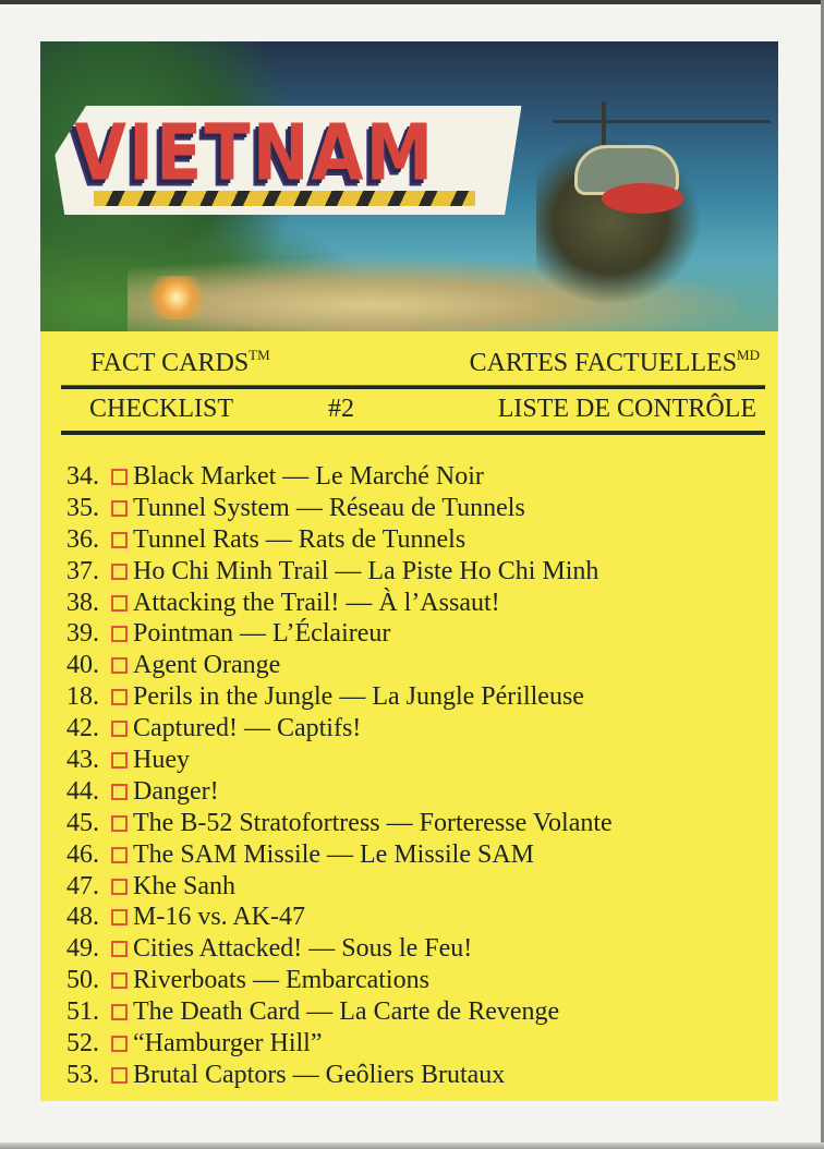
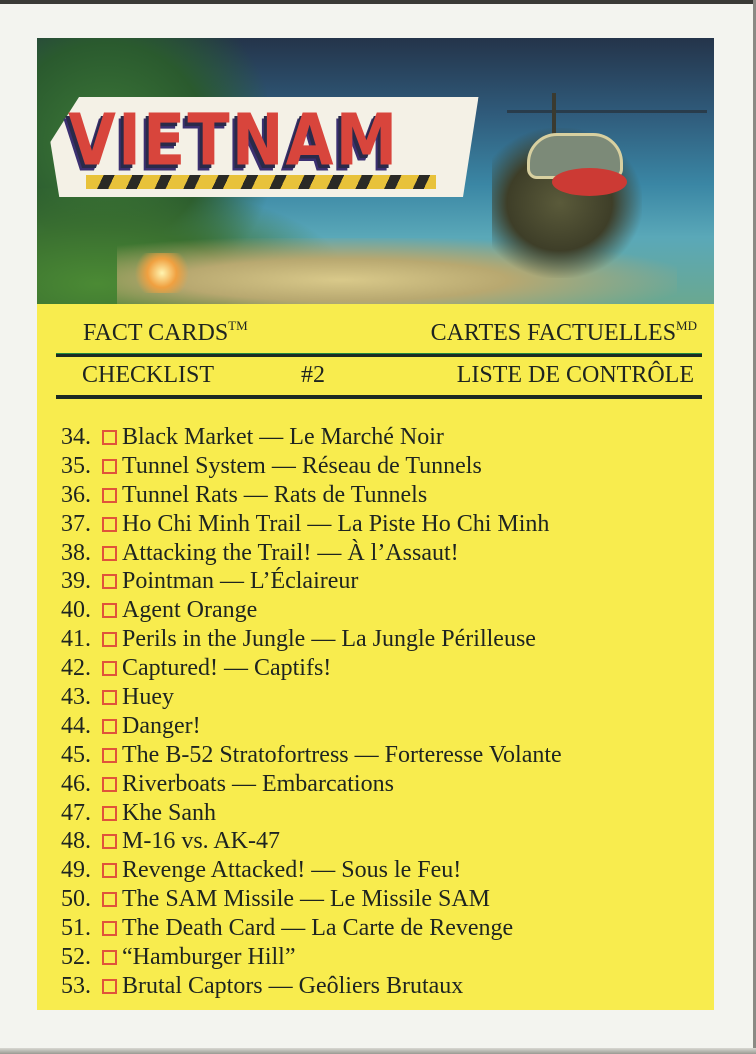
  VIETNAM
  FACT CARDSTM
  CARTES FACTUELLESMD
  CHECKLIST
  #2
  LISTE DE CONTRÔLE
  34.
  Black Market — Le Marché Noir
  35.
  Tunnel System — Réseau de Tunnels
  36.
  Tunnel Rats — Rats de Tunnels
  37.
  Ho Chi Minh Trail — La Piste Ho Chi Minh
  38.
  Attacking the Trail! — À l’Assaut!
  39.
  Pointman — L’Éclaireur
  40.
  Agent Orange
- 18.
+ 41.
  Perils in the Jungle — La Jungle Périlleuse
  42.
  Captured! — Captifs!
  43.
  Huey
  44.
  Danger!
  45.
  The B-52 Stratofortress — Forteresse Volante
  46.
- The SAM Missile — Le Missile SAM
+ Riverboats — Embarcations
  47.
  Khe Sanh
  48.
  M-16 vs. AK-47
  49.
- Cities Attacked! — Sous le Feu!
+ Revenge Attacked! — Sous le Feu!
  50.
- Riverboats — Embarcations
+ The SAM Missile — Le Missile SAM
  51.
  The Death Card — La Carte de Revenge
  52.
  “Hamburger Hill”
  53.
  Brutal Captors — Geôliers Brutaux
